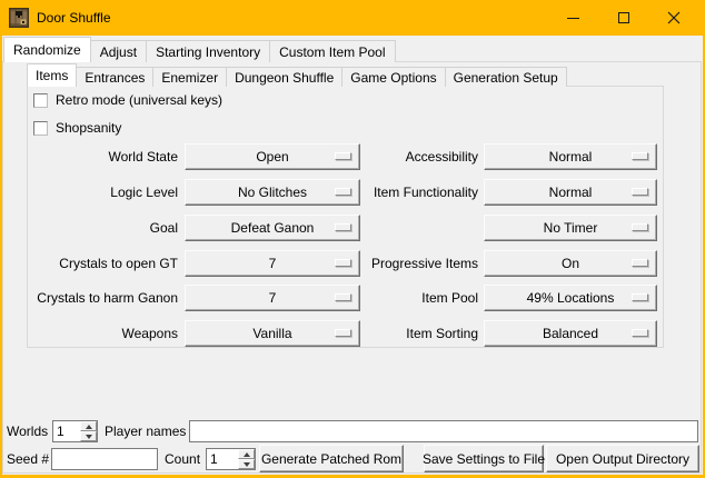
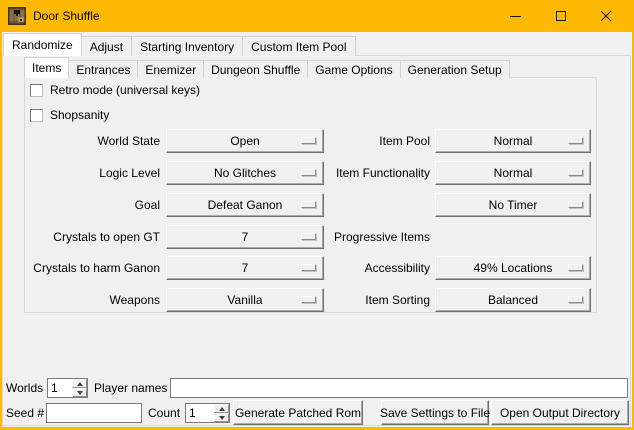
  Door Shuffle
  Randomize
  Adjust
  Starting Inventory
  Custom Item Pool
  Items
  Entrances
  Enemizer
  Dungeon Shuffle
  Game Options
  Generation Setup
  Retro mode (universal keys)
  Shopsanity
  World State
  Open
- Accessibility
+ Item Pool
  Normal
  Logic Level
  No Glitches
  Item Functionality
  Normal
  Goal
  Defeat Ganon
  No Timer
  Crystals to open GT
  7
  Progressive Items
- On
  Crystals to harm Ganon
  7
- Item Pool
+ Accessibility
  49% Locations
  Weapons
  Vanilla
  Item Sorting
  Balanced
  Worlds
  1
  Player names
  Seed #
  Count
  1
  Generate Patched Rom
  Save Settings to File
  Open Output Directory
